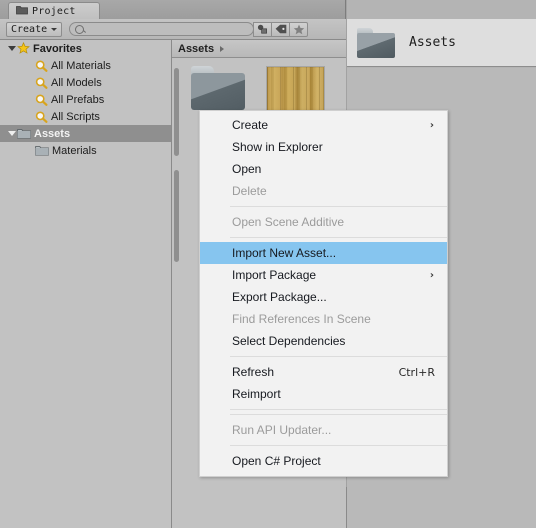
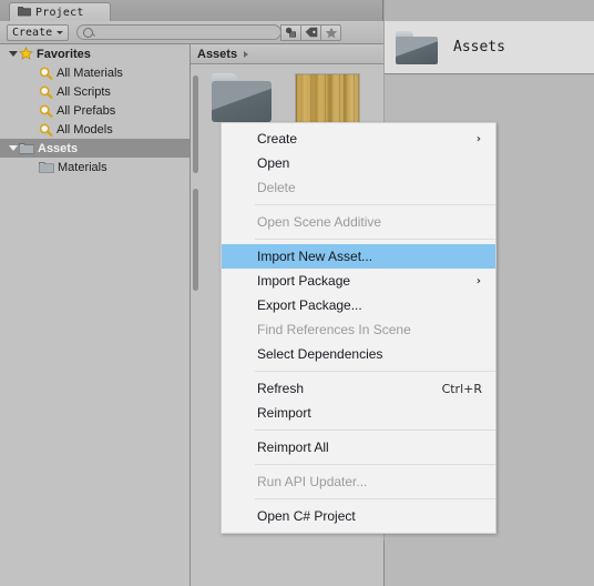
  Project
  Create
  Favorites
  All Materials
- All Models
+ All Scripts
  All Prefabs
- All Scripts
+ All Models
  Assets
  Materials
  Assets
  Assets
  Create
  ›
- Show in Explorer
  Open
  Delete
  Open Scene Additive
  Import New Asset...
  Import Package
  ›
  Export Package...
  Find References In Scene
  Select Dependencies
  Refresh
  Ctrl+R
  Reimport
+ Reimport All
  Run API Updater...
  Open C# Project
